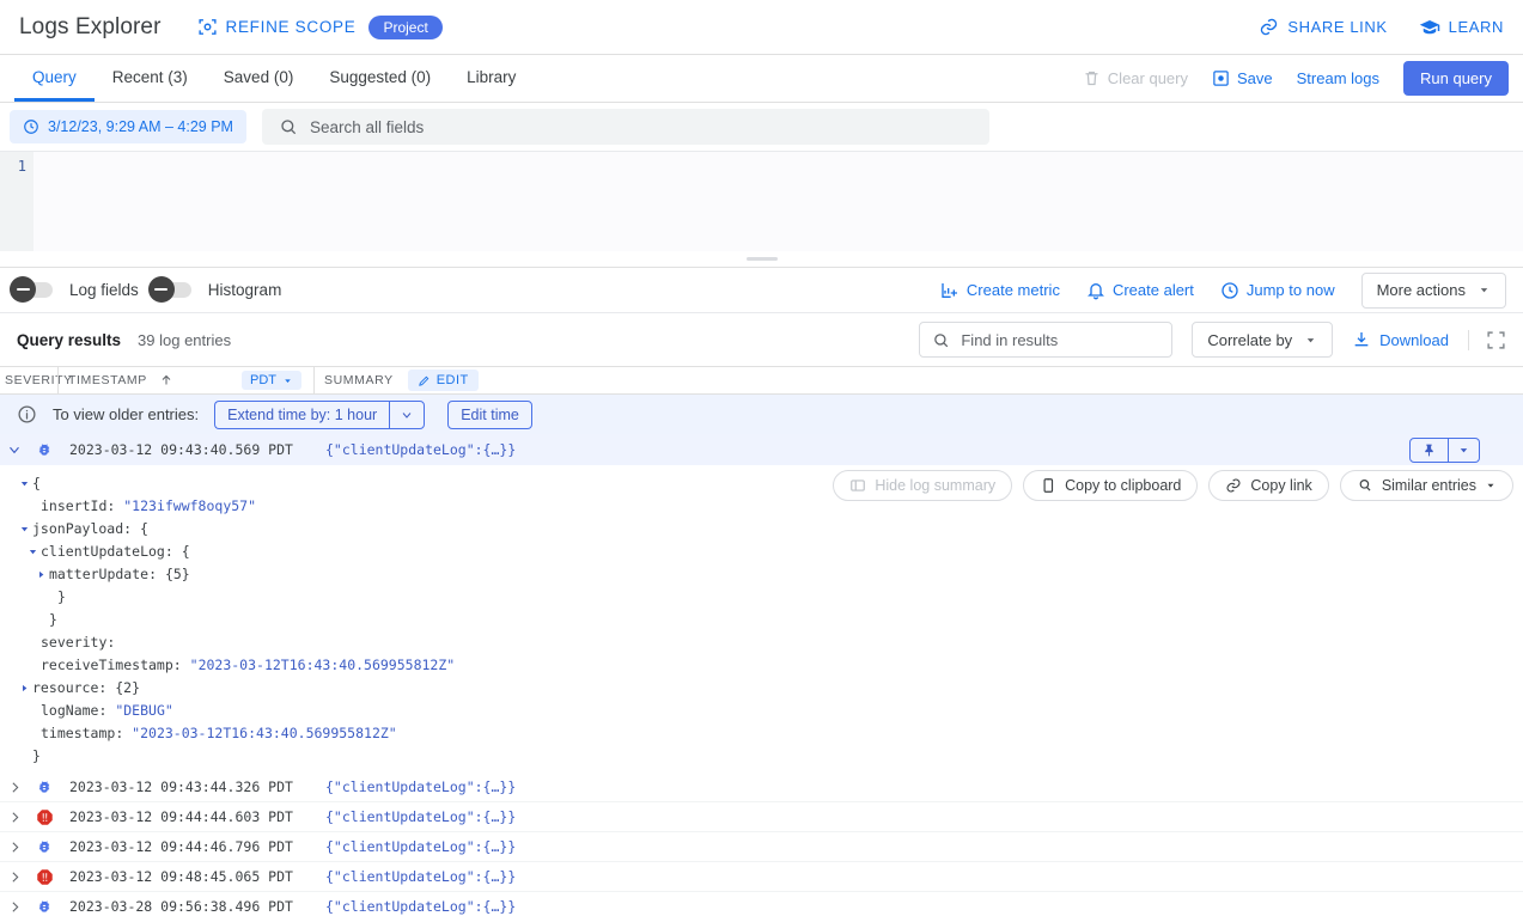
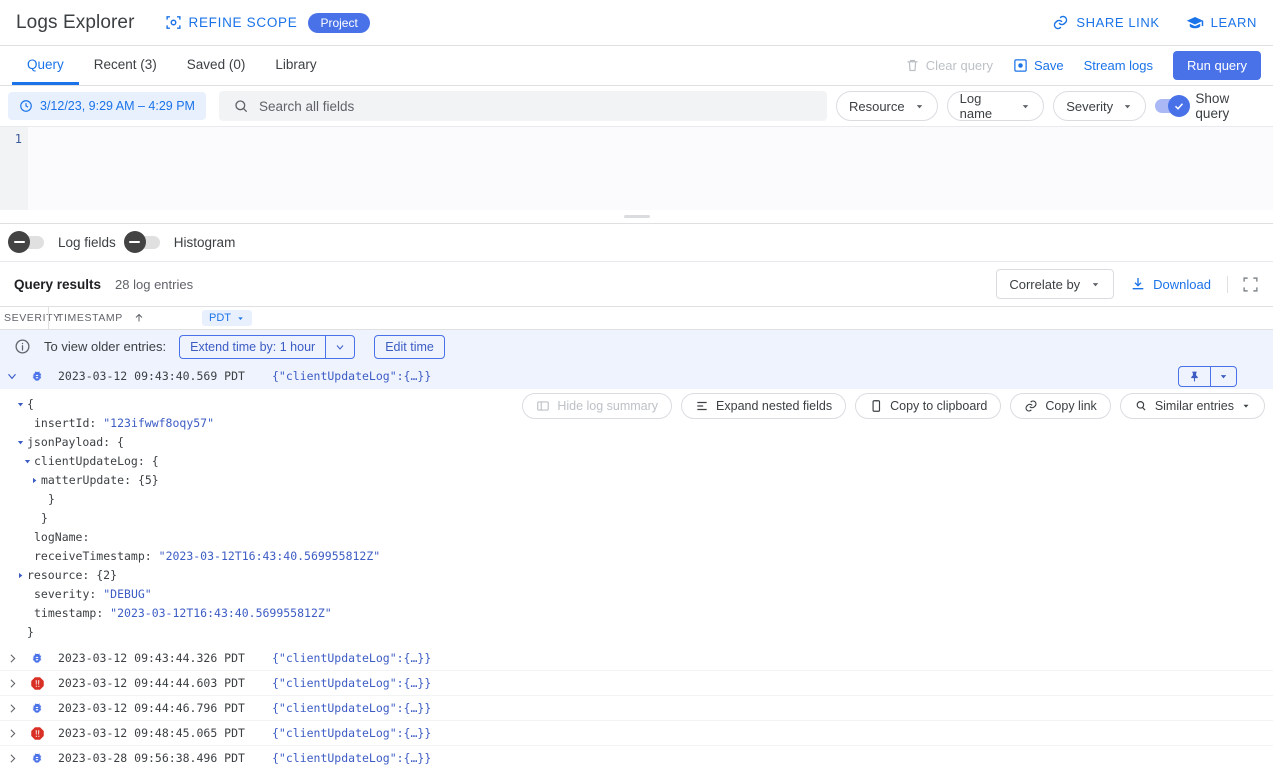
  Logs Explorer
  REFINE SCOPE
  Project
  SHARE LINK
  LEARN
  Query
  Recent (3)
  Saved (0)
- Suggested (0)
  Library
  Clear query
  Save
  Stream logs
  Run query
  3/12/23, 9:29 AM – 4:29 PM
  Search all fields
+ Resource
+ Log name
+ Severity
+ Show query
  1
  Log fields
  Histogram
- Create metric
- Create alert
- Jump to now
- More actions
  Query results
- 39 log entries
+ 28 log entries
- Find in results
  Correlate by
  Download
  SEVERIT
  TIMESTAMP
  PDT
- SUMMARY
- EDIT
  To view older entries:
  Extend time by: 1 hour
  Edit time
  2023-03-12 09:43:40.569 PDT
  {"clientUpdateLog":{…}}
  Hide log summary
+ Expand nested fields
  Copy to clipboard
  Copy link
  Similar entries
  {
  insertId
  :
  "123ifwwf8oqy57"
  jsonPayload
  :
  {
  clientUpdateLog
  :
  {
  matterUpdate
  :
  {5}
  }
  }
- severity
+ logName
  :
  receiveTimestamp
  :
  "2023-03-12T16:43:40.569955812Z"
  resource
  :
  {2}
- logName
+ severity
  :
  "DEBUG"
  timestamp
  :
  "2023-03-12T16:43:40.569955812Z"
  }
  2023-03-12 09:43:44.326 PDT
  {"clientUpdateLog":{…}}
  2023-03-12 09:44:44.603 PDT
  {"clientUpdateLog":{…}}
  2023-03-12 09:44:46.796 PDT
  {"clientUpdateLog":{…}}
  2023-03-12 09:48:45.065 PDT
  {"clientUpdateLog":{…}}
  2023-03-28 09:56:38.496 PDT
  {"clientUpdateLog":{…}}
